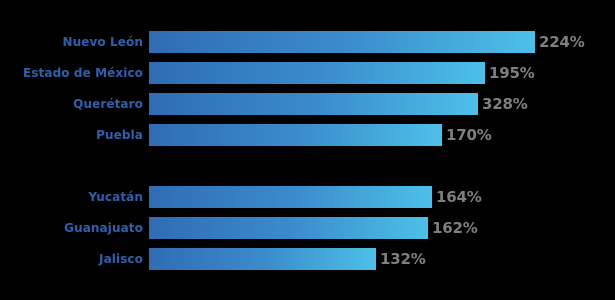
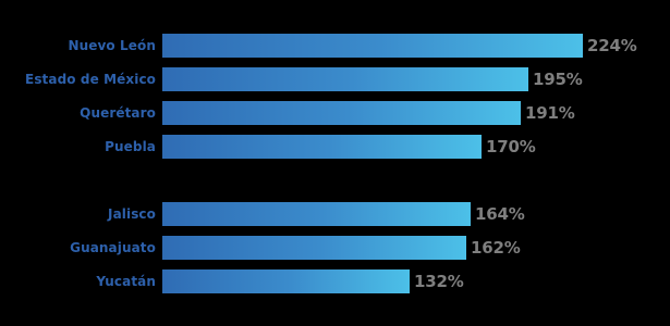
  Nuevo León
  224%
  Estado de México
  195%
  Querétaro
- 328%
+ 191%
  Puebla
  170%
- Yucatán
+ Jalisco
  164%
  Guanajuato
  162%
- Jalisco
+ Yucatán
  132%
